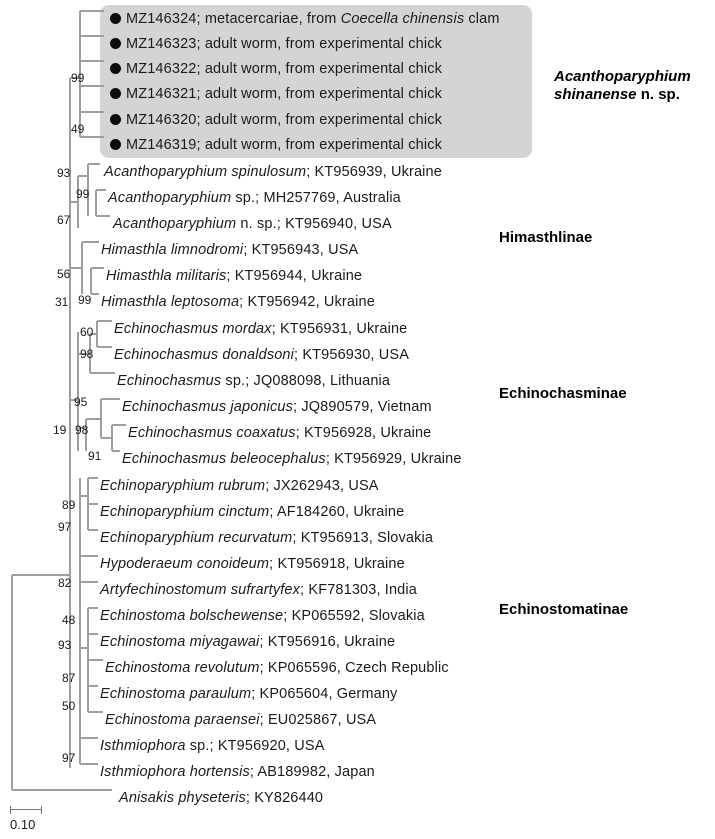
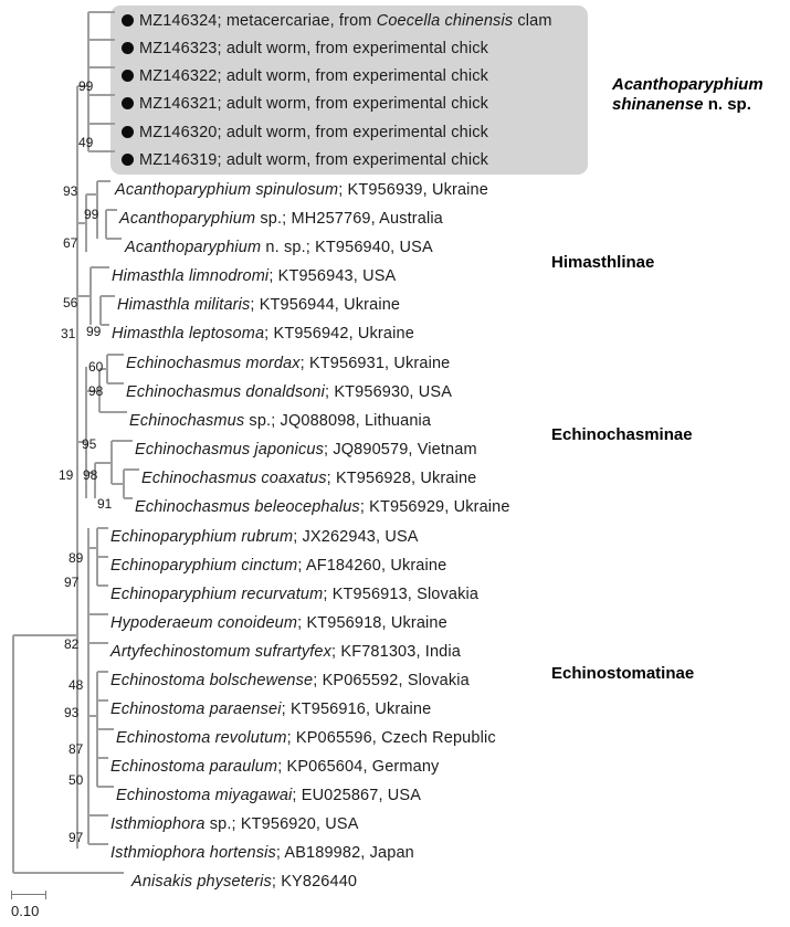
  MZ146324; metacercariae, from Coecella chinensis clam
  MZ146323; adult worm, from experimental chick
  MZ146322; adult worm, from experimental chick
  MZ146321; adult worm, from experimental chick
  MZ146320; adult worm, from experimental chick
  MZ146319; adult worm, from experimental chick
  Acanthoparyphium spinulosum; KT956939, Ukraine
  Acanthoparyphium sp.; MH257769, Australia
  Acanthoparyphium n. sp.; KT956940, USA
  Himasthla limnodromi; KT956943, USA
  Himasthla militaris; KT956944, Ukraine
  Himasthla leptosoma; KT956942, Ukraine
  Echinochasmus mordax; KT956931, Ukraine
  Echinochasmus donaldsoni; KT956930, USA
  Echinochasmus sp.; JQ088098, Lithuania
  Echinochasmus japonicus; JQ890579, Vietnam
  Echinochasmus coaxatus; KT956928, Ukraine
  Echinochasmus beleocephalus; KT956929, Ukraine
  Echinoparyphium rubrum; JX262943, USA
  Echinoparyphium cinctum; AF184260, Ukraine
  Echinoparyphium recurvatum; KT956913, Slovakia
  Hypoderaeum conoideum; KT956918, Ukraine
  Artyfechinostomum sufrartyfex; KF781303, India
  Echinostoma bolschewense; KP065592, Slovakia
- Echinostoma miyagawai; KT956916, Ukraine
+ Echinostoma paraensei; KT956916, Ukraine
  Echinostoma revolutum; KP065596, Czech Republic
  Echinostoma paraulum; KP065604, Germany
- Echinostoma paraensei; EU025867, USA
+ Echinostoma miyagawai; EU025867, USA
  Isthmiophora sp.; KT956920, USA
  Isthmiophora hortensis; AB189982, Japan
  Anisakis physeteris; KY826440
  99
  49
  93
  99
  67
  56
  31
  99
  60
  98
  95
  19
  98
  91
  89
  97
  82
  48
  93
  87
  50
  97
  Acanthoparyphium
  shinanense n. sp.
  Himasthlinae
  Echinochasminae
  Echinostomatinae
  0.10
